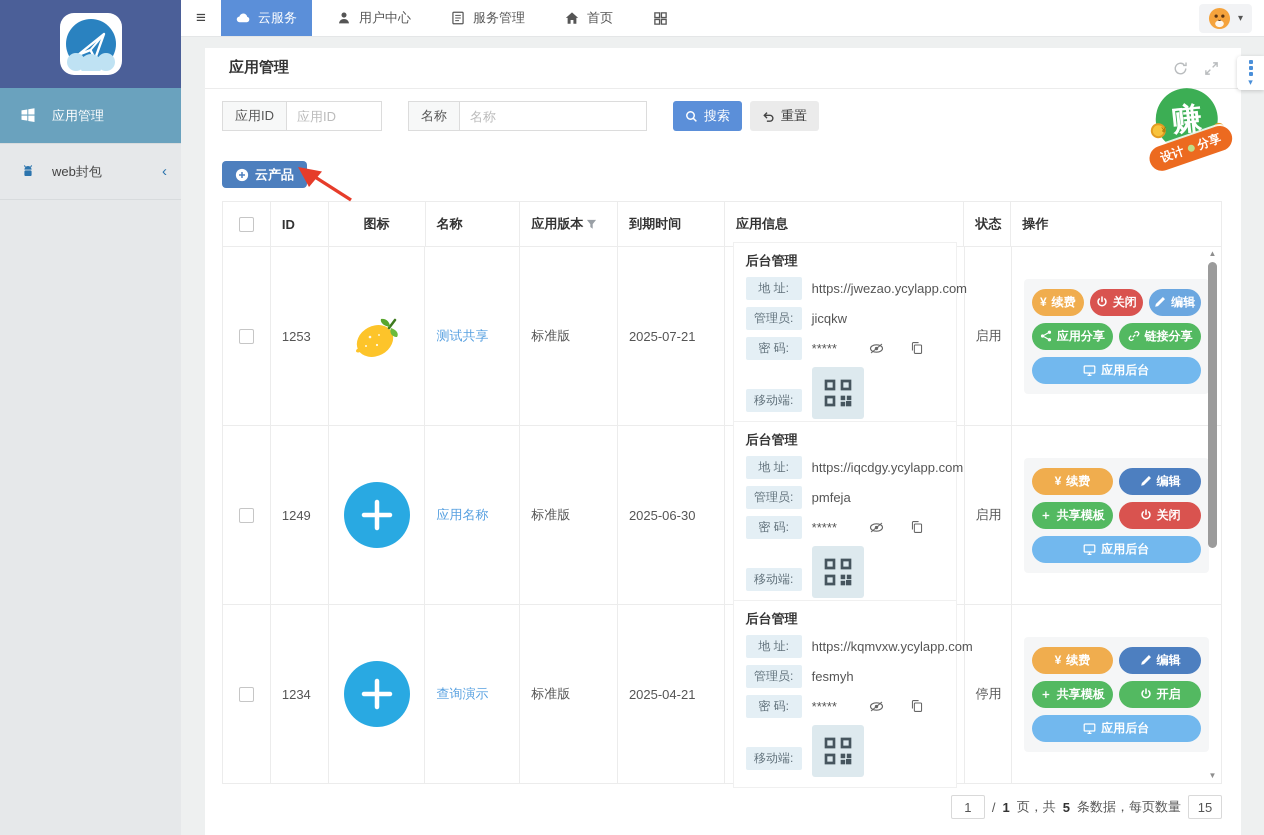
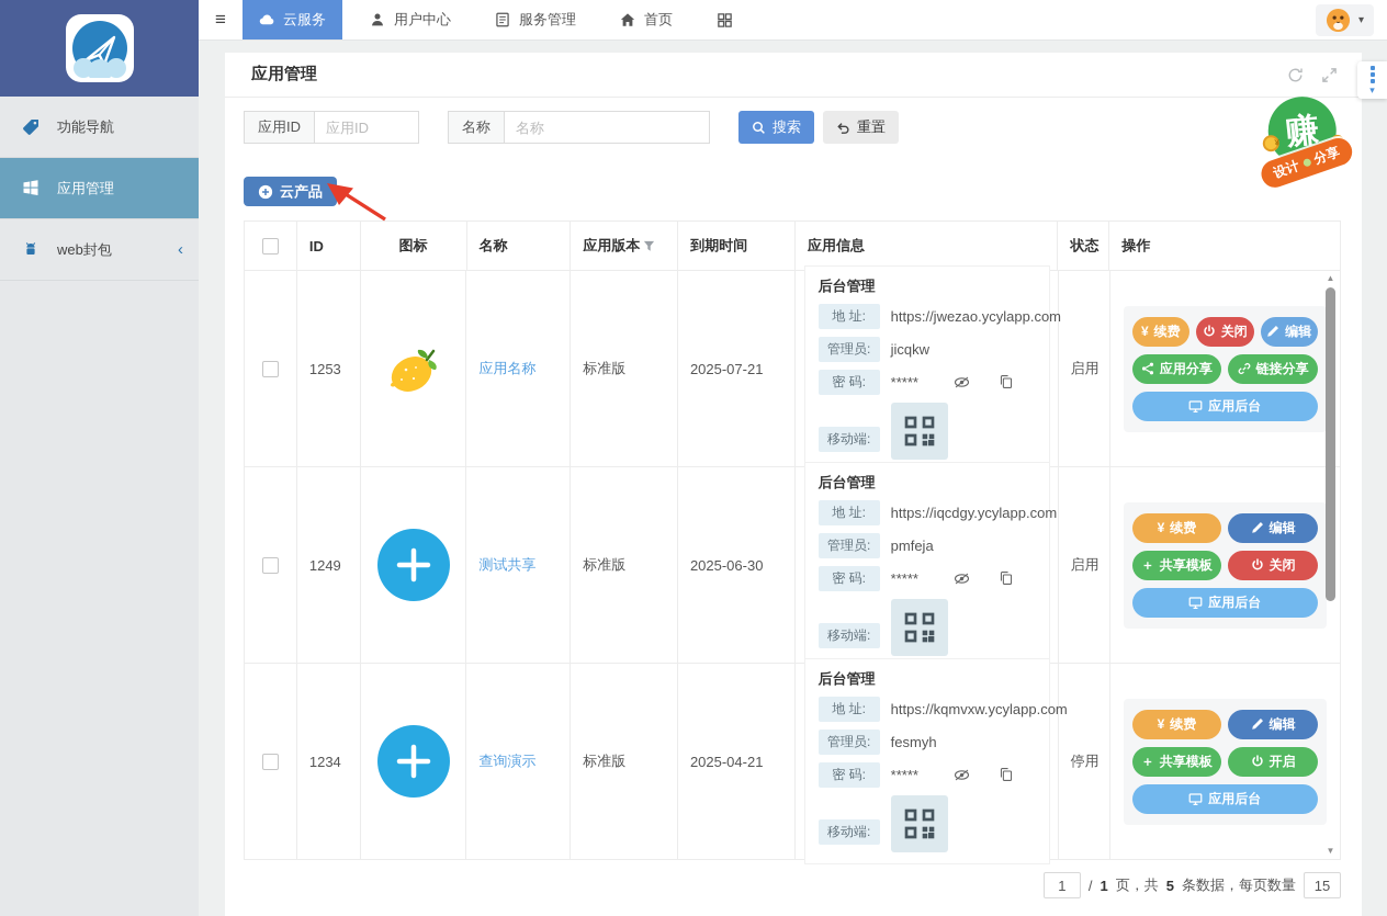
+ 功能导航
  应用管理
  web封包
  ‹
  ≡
  云服务
  用户中心
  服务管理
  首页
  ▾
  应用管理
  应用ID
  应用ID
  名称
  名称
  搜索
  重置
  云产品
  ID
  图标
  名称
  应用版本
  到期时间
  应用信息
  状态
  操作
  1253
- 测试共享
+ 应用名称
  标准版
  2025-07-21
  后台管理
  地 址:
  https://jwezao.ycylapp.com
  管理员:
  jicqkw
  密 码:
  *****
  移动端:
  启用
  ¥
  续费
  关闭
  编辑
  应用分享
  链接分享
  应用后台
  1249
- 应用名称
+ 测试共享
  标准版
  2025-06-30
  后台管理
  地 址:
  https://iqcdgy.ycylapp.com
  管理员:
  pmfeja
  密 码:
  *****
  移动端:
  启用
  ¥
  续费
  编辑
  ＋
  共享模板
  关闭
  应用后台
  1234
  查询演示
  标准版
  2025-04-21
  后台管理
  地 址:
  https://kqmvxw.ycylapp.com
  管理员:
  fesmyh
  密 码:
  *****
  移动端:
  停用
  ¥
  续费
  编辑
  ＋
  共享模板
  开启
  应用后台
  ▲
  ▼
  1
  /
  1
  页，共
  5
  条数据，每页数量
  15
  ▾
